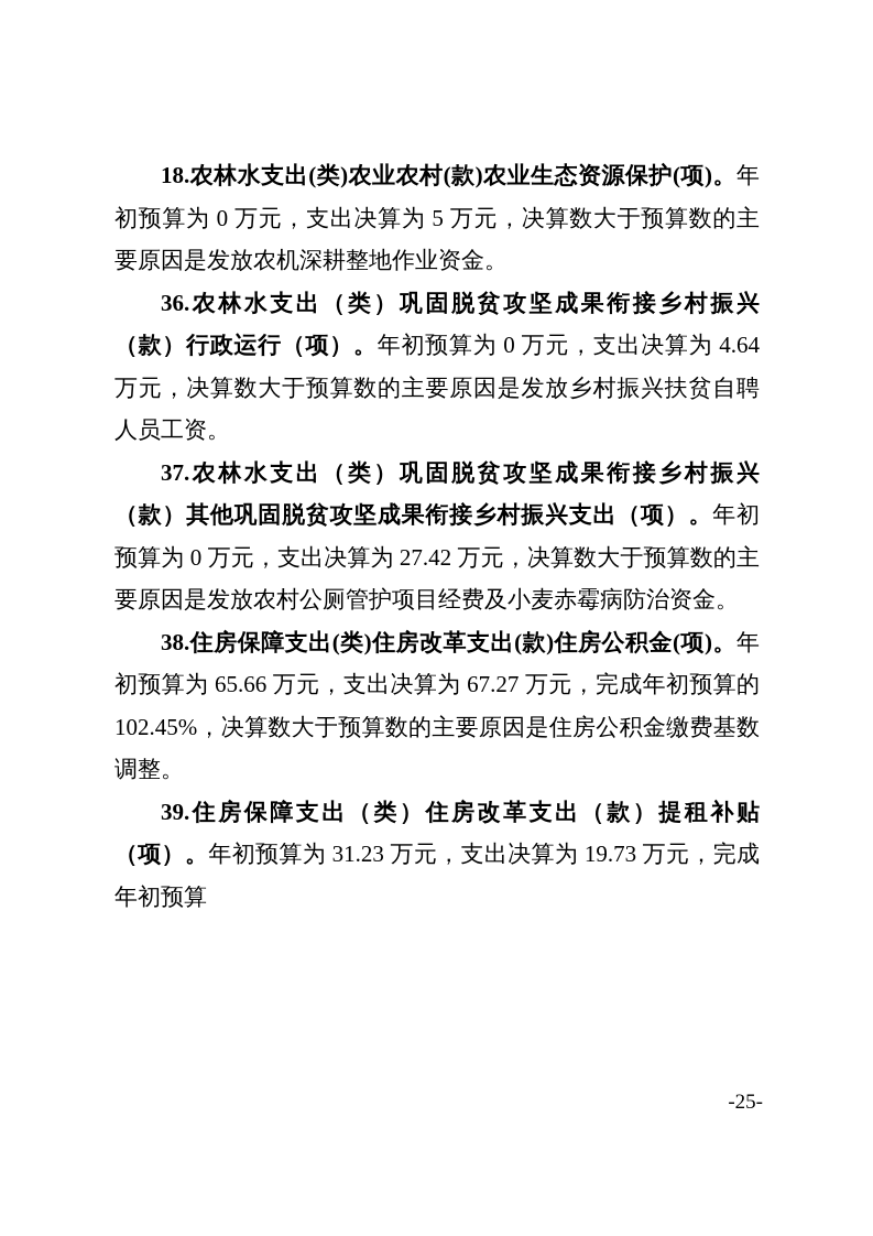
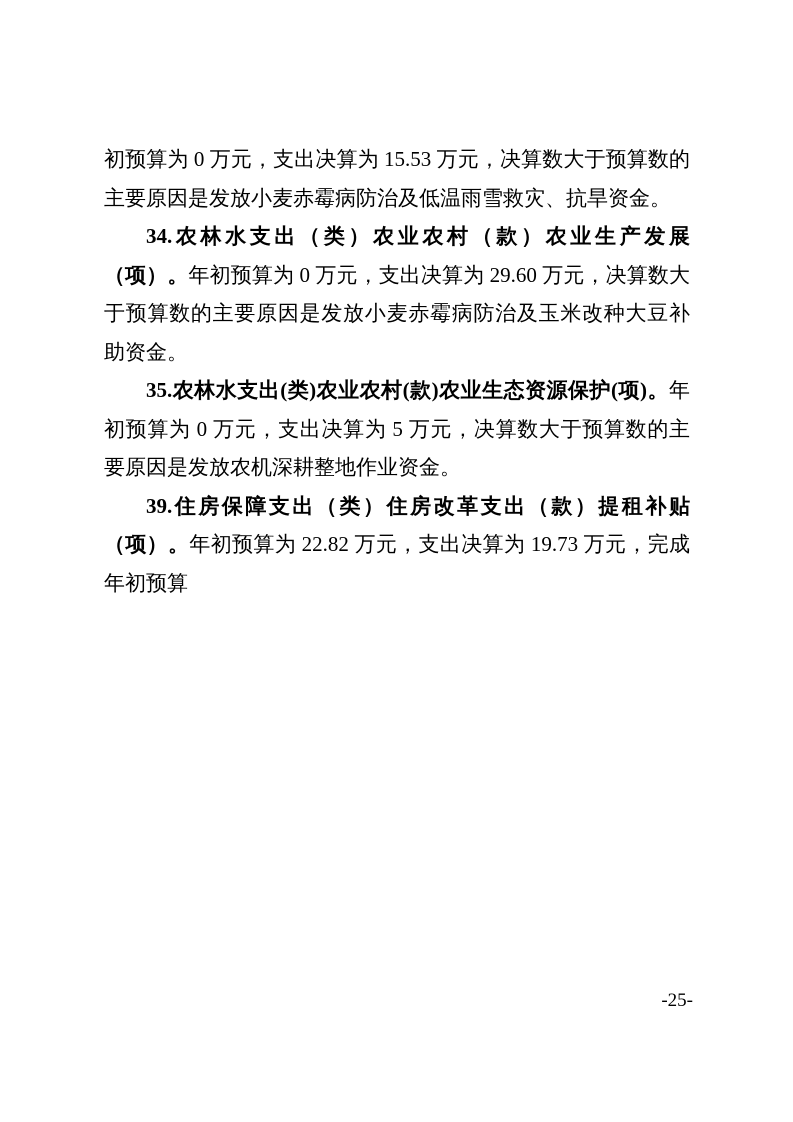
+ 初预算为 0 万元，支出决算为 15.53 万元，决算数大于预算数的主要原因是发放小麦赤霉病防治及低温雨雪救灾、抗旱资金。
+ 34.农林水支出（类）农业农村（款）农业生产发展（项）。年初预算为 0 万元，支出决算为 29.60 万元，决算数大于预算数的主要原因是发放小麦赤霉病防治及玉米改种大豆补助资金。
- 18.农林水支出(类)农业农村(款)农业生态资源保护(项)。年初预算为 0 万元，支出决算为 5 万元，决算数大于预算数的主要原因是发放农机深耕整地作业资金。
+ 35.农林水支出(类)农业农村(款)农业生态资源保护(项)。年初预算为 0 万元，支出决算为 5 万元，决算数大于预算数的主要原因是发放农机深耕整地作业资金。
- 36.农林水支出（类）巩固脱贫攻坚成果衔接乡村振兴（款）行政运行（项）。年初预算为 0 万元，支出决算为 4.64 万元，决算数大于预算数的主要原因是发放乡村振兴扶贫自聘人员工资。
- 37.农林水支出（类）巩固脱贫攻坚成果衔接乡村振兴（款）其他巩固脱贫攻坚成果衔接乡村振兴支出（项）。年初预算为 0 万元，支出决算为 27.42 万元，决算数大于预算数的主要原因是发放农村公厕管护项目经费及小麦赤霉病防治资金。
- 38.住房保障支出(类)住房改革支出(款)住房公积金(项)。年初预算为 65.66 万元，支出决算为 67.27 万元，完成年初预算的 102.45%，决算数大于预算数的主要原因是住房公积金缴费基数调整。
- 39.住房保障支出（类）住房改革支出（款）提租补贴（项）。年初预算为 31.23 万元，支出决算为 19.73 万元，完成年初预算
+ 39.住房保障支出（类）住房改革支出（款）提租补贴（项）。年初预算为 22.82 万元，支出决算为 19.73 万元，完成年初预算
  -25-
